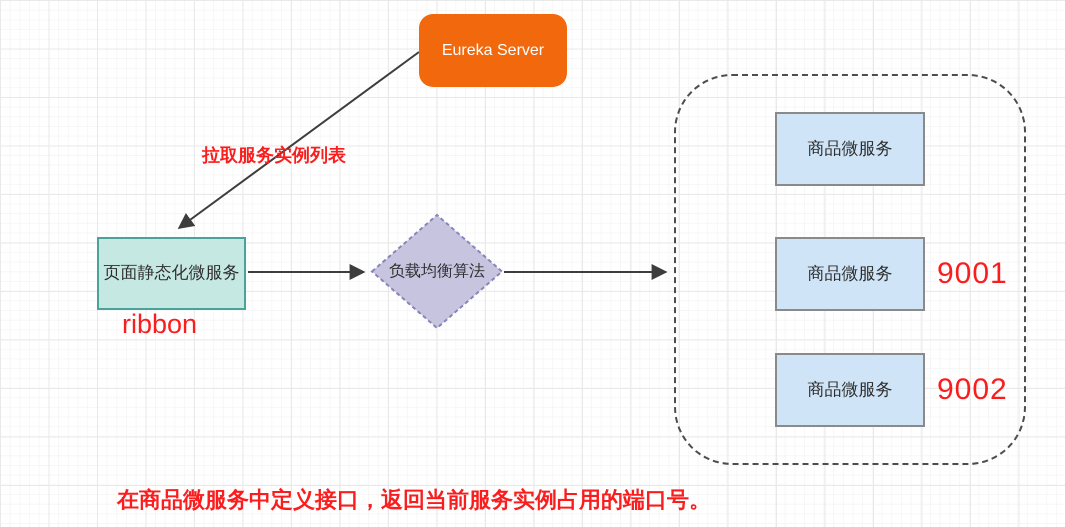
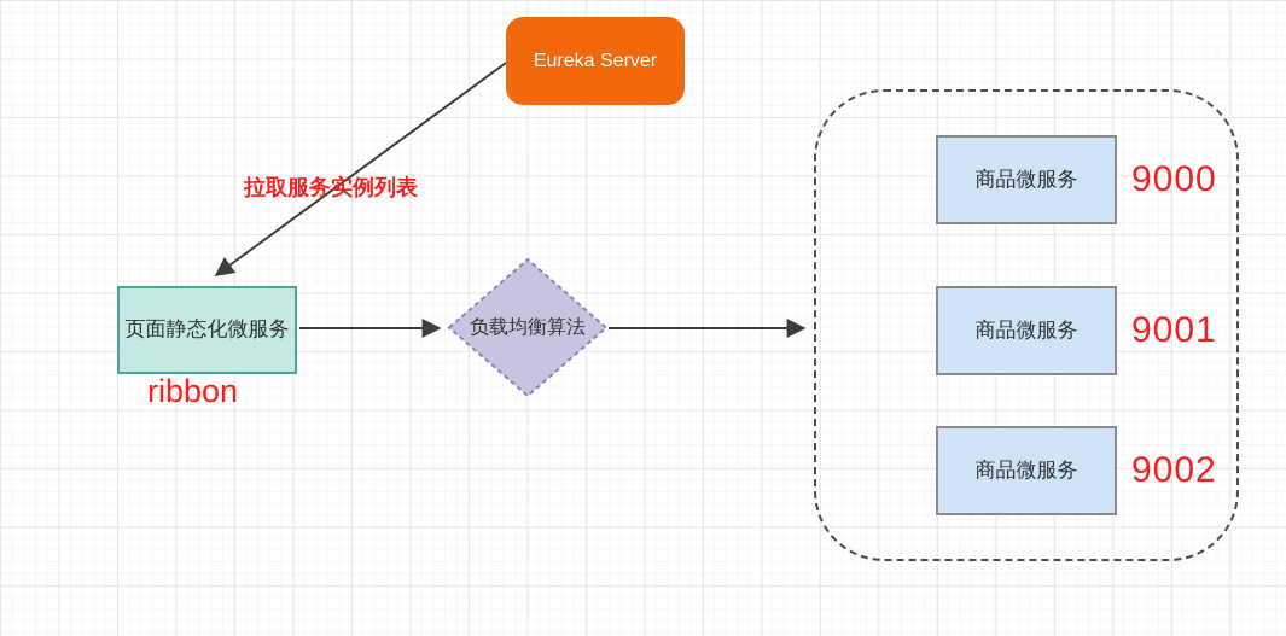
  Eureka Server
  拉取服务实例列表
  页面静态化微服务
  ribbon
  负载均衡算法
  商品微服务
+ 9000
  商品微服务
  9001
  商品微服务
  9002
- 在商品微服务中定义接口，返回当前服务实例占用的端口号。
